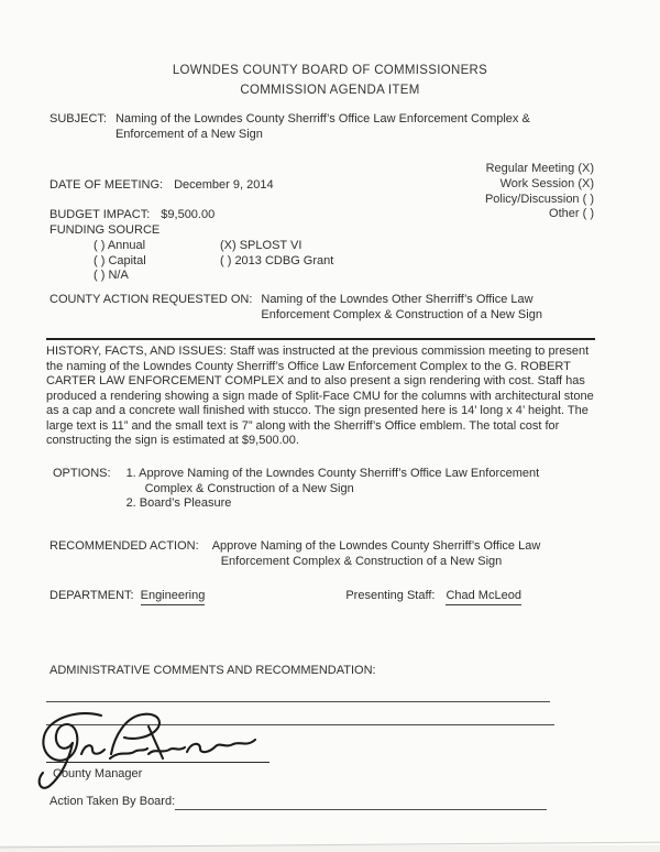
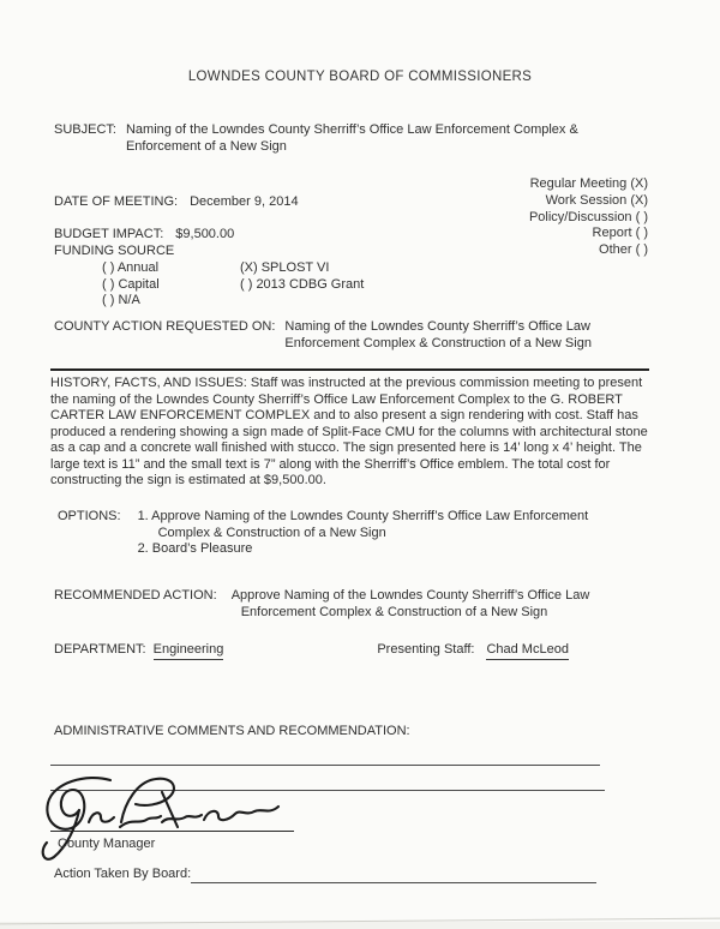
  LOWNDES COUNTY BOARD OF COMMISSIONERS
- COMMISSION AGENDA ITEM
  SUBJECT:
  Naming of the Lowndes County Sherriff’s Office Law Enforcement Complex &
  Enforcement of a New Sign
  Regular Meeting (X)
  Work Session (X)
  Policy/Discussion ( )
+ Report ( )
  Other ( )
  DATE OF MEETING:
  December 9, 2014
  BUDGET IMPACT:
  $9,500.00
  FUNDING SOURCE
  ( ) Annual
  (X) SPLOST VI
  ( ) Capital
  ( ) 2013 CDBG Grant
  ( ) N/A
  COUNTY ACTION REQUESTED ON:
- Naming of the Lowndes Other Sherriff’s Office Law
+ Naming of the Lowndes County Sherriff’s Office Law
  Enforcement Complex & Construction of a New Sign
  HISTORY, FACTS, AND ISSUES: Staff was instructed at the previous commission meeting to present the naming of the Lowndes County Sherriff’s Office Law Enforcement Complex to the G. ROBERT CARTER LAW ENFORCEMENT COMPLEX and to also present a sign rendering with cost. Staff has produced a rendering showing a sign made of Split-Face CMU for the columns with architectural stone as a cap and a concrete wall finished with stucco. The sign presented here is 14’ long x 4’ height. The large text is 11” and the small text is 7” along with the Sherriff’s Office emblem. The total cost for constructing the sign is estimated at $9,500.00.
  OPTIONS:
  1. Approve Naming of the Lowndes County Sherriff’s Office Law Enforcement
  Complex & Construction of a New Sign
  2. Board’s Pleasure
  RECOMMENDED ACTION:
  Approve Naming of the Lowndes County Sherriff’s Office Law
  Enforcement Complex & Construction of a New Sign
  DEPARTMENT:
  Engineering
  Presenting Staff:
  Chad McLeod
  ADMINISTRATIVE COMMENTS AND RECOMMENDATION:
  County Manager
  Action Taken By Board:
